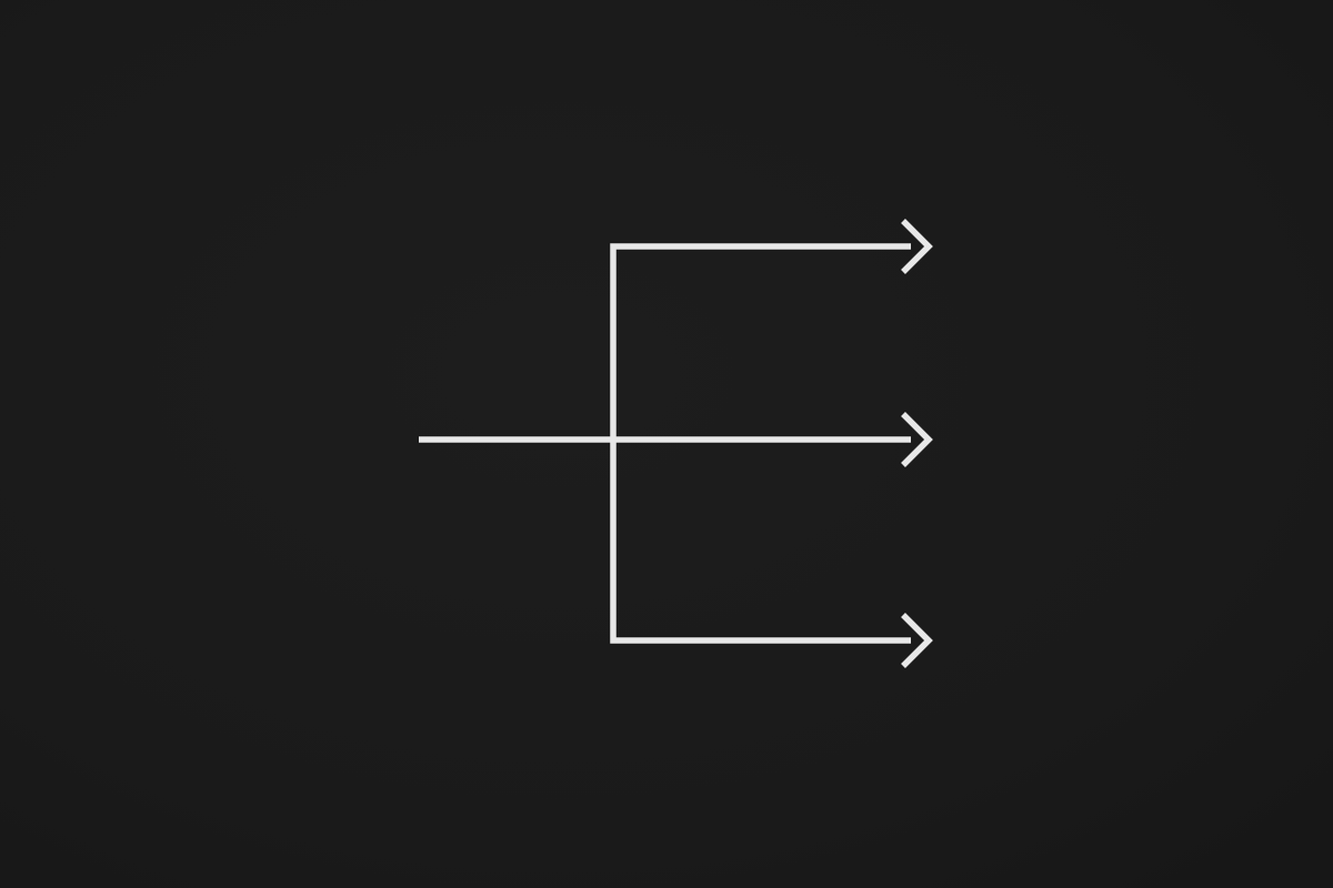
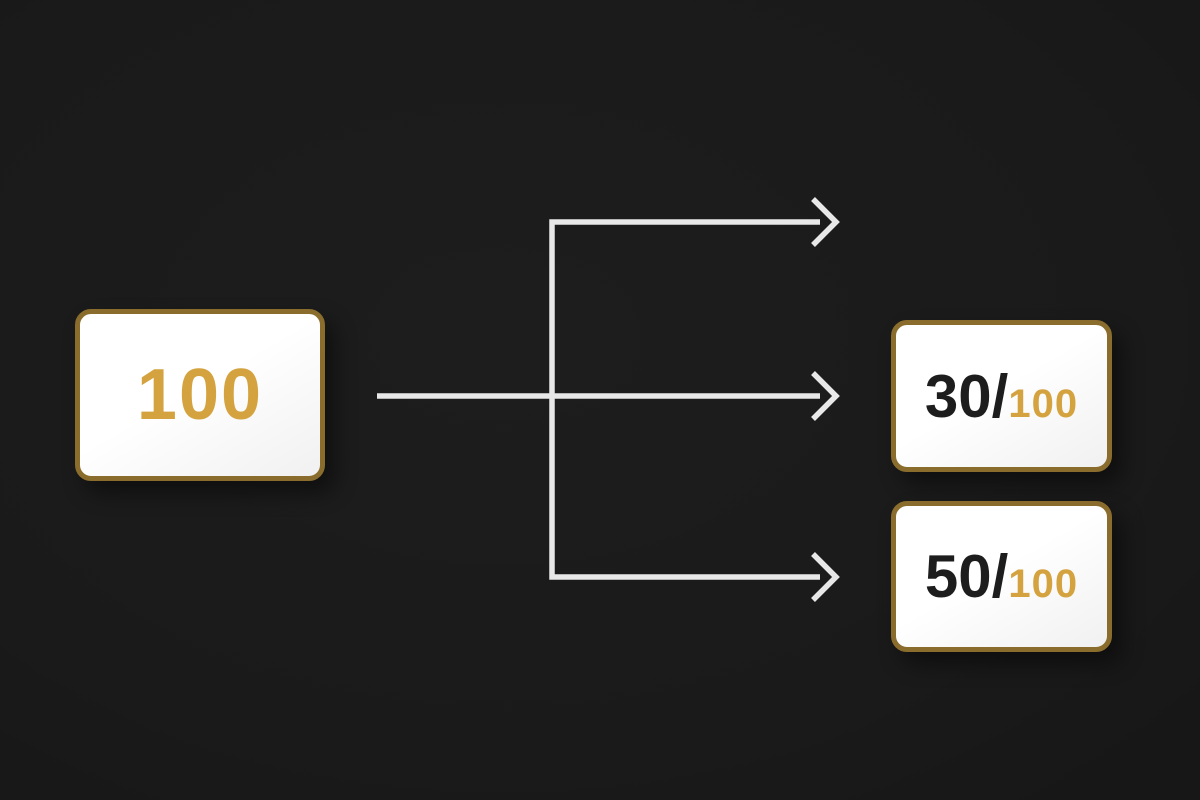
+ 100
+ 30/100
+ 50/100
